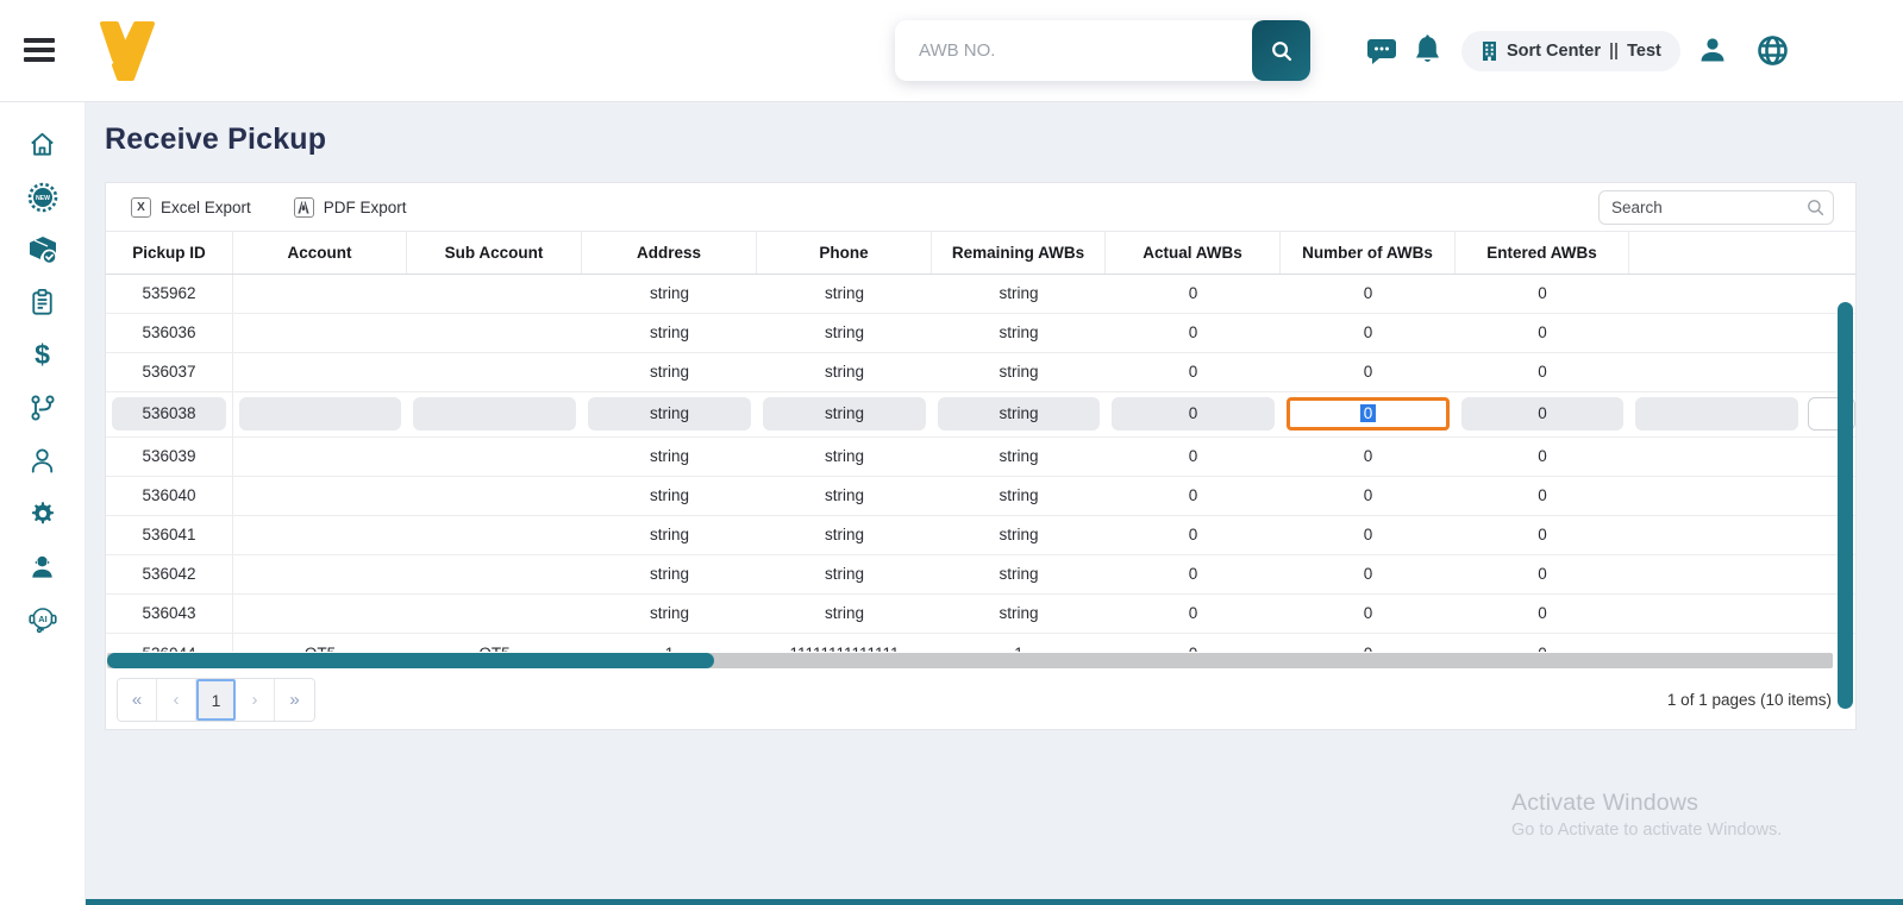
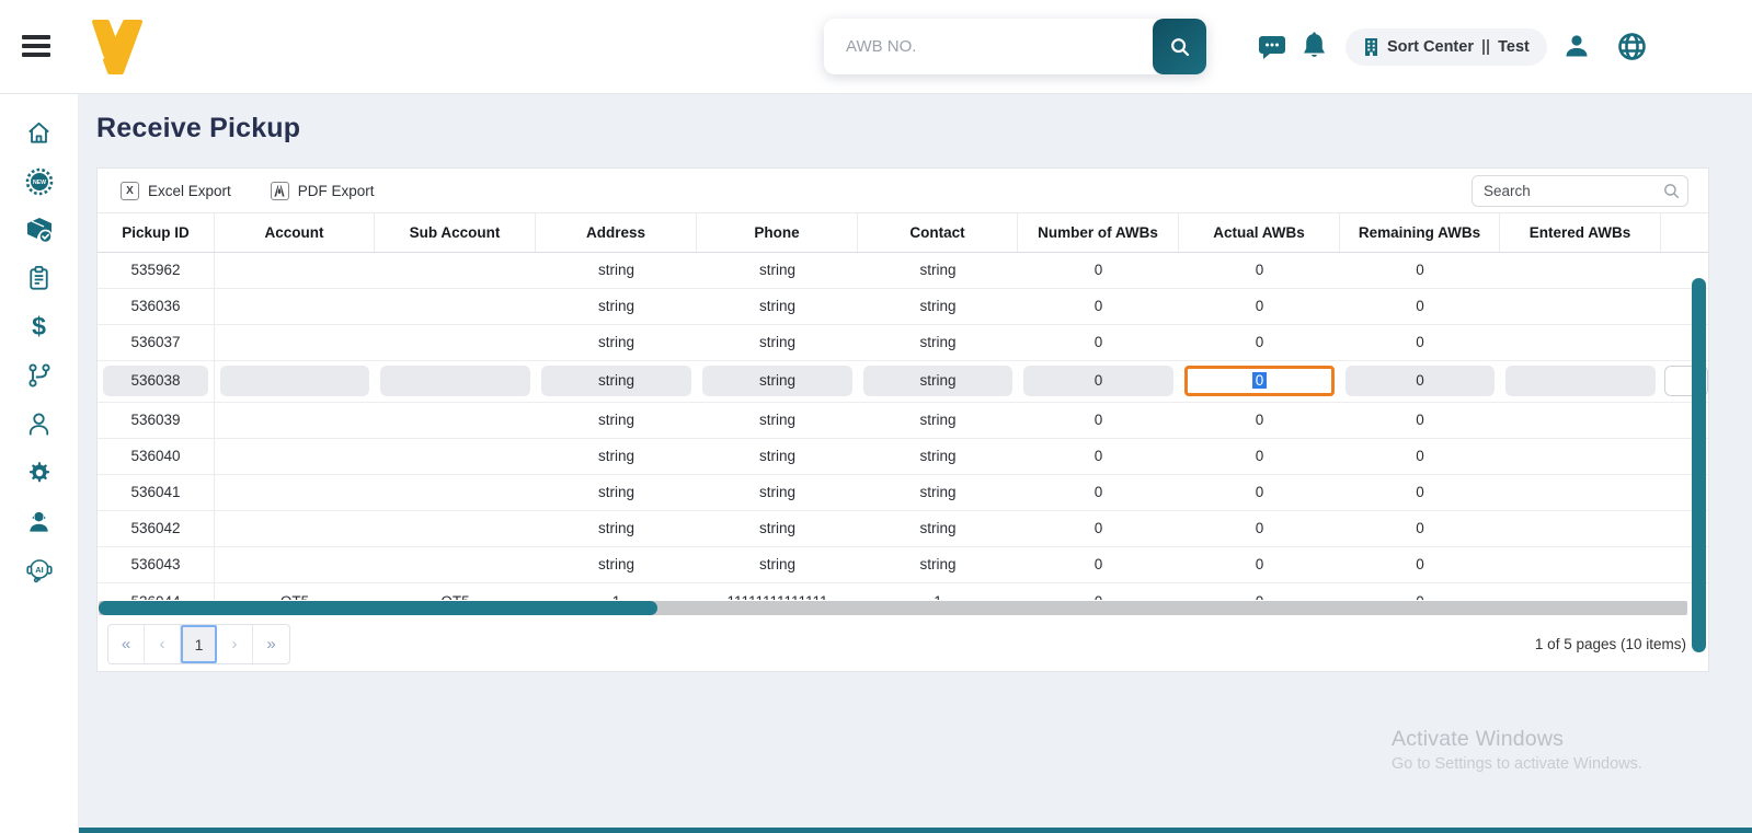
  AWB NO.
  Sort Center
  ||
  Test
  $
  AI
  Receive Pickup
  X
  Excel Export
  PDF Export
  Search
  Pickup ID
  Account
  Sub Account
  Address
  Phone
+ Contact
- Remaining AWBs
+ Number of AWBs
  Actual AWBs
- Number of AWBs
+ Remaining AWBs
  Entered AWBs
  535962
  string
  string
  string
  0
  0
  0
  536036
  string
  string
  string
  0
  0
  0
  536037
  string
  string
  string
  0
  0
  0
  536038
  string
  string
  string
  0
  0
  0
  536039
  string
  string
  string
  0
  0
  0
  536040
  string
  string
  string
  0
  0
  0
  536041
  string
  string
  string
  0
  0
  0
  536042
  string
  string
  string
  0
  0
  0
  536043
  string
  string
  string
  0
  0
  0
  «
  ‹
  1
  ›
  »
- 1 of 1 pages (10 items)
+ 1 of 5 pages (10 items)
  Activate Windows
- Go to Activate to activate Windows.
+ Go to Settings to activate Windows.
